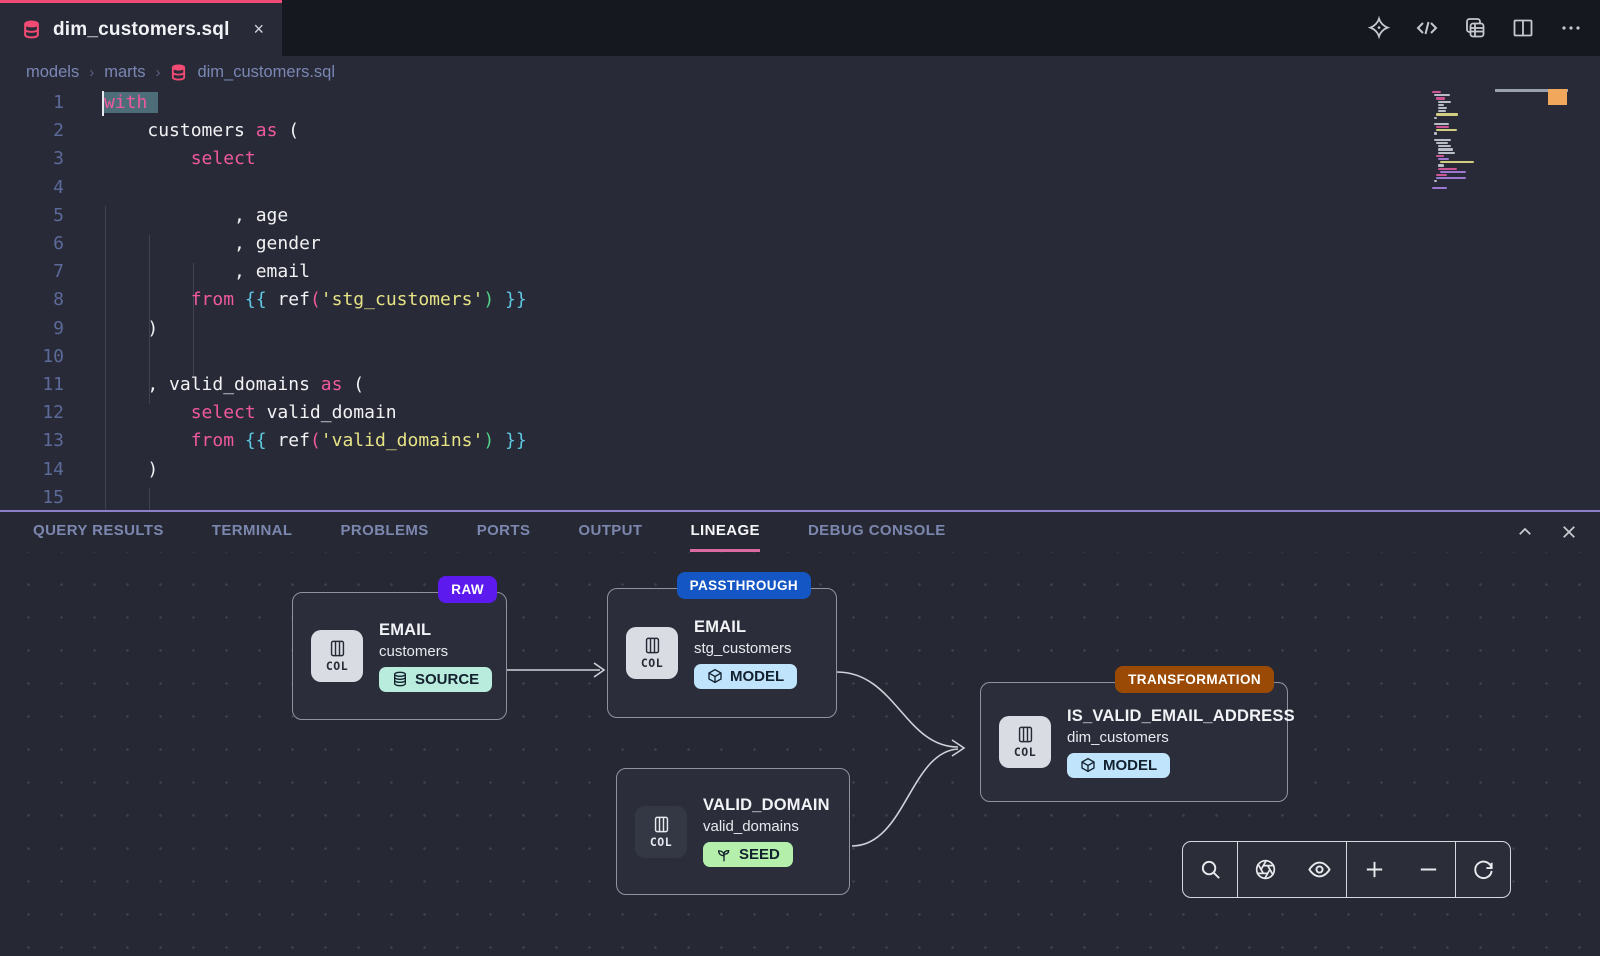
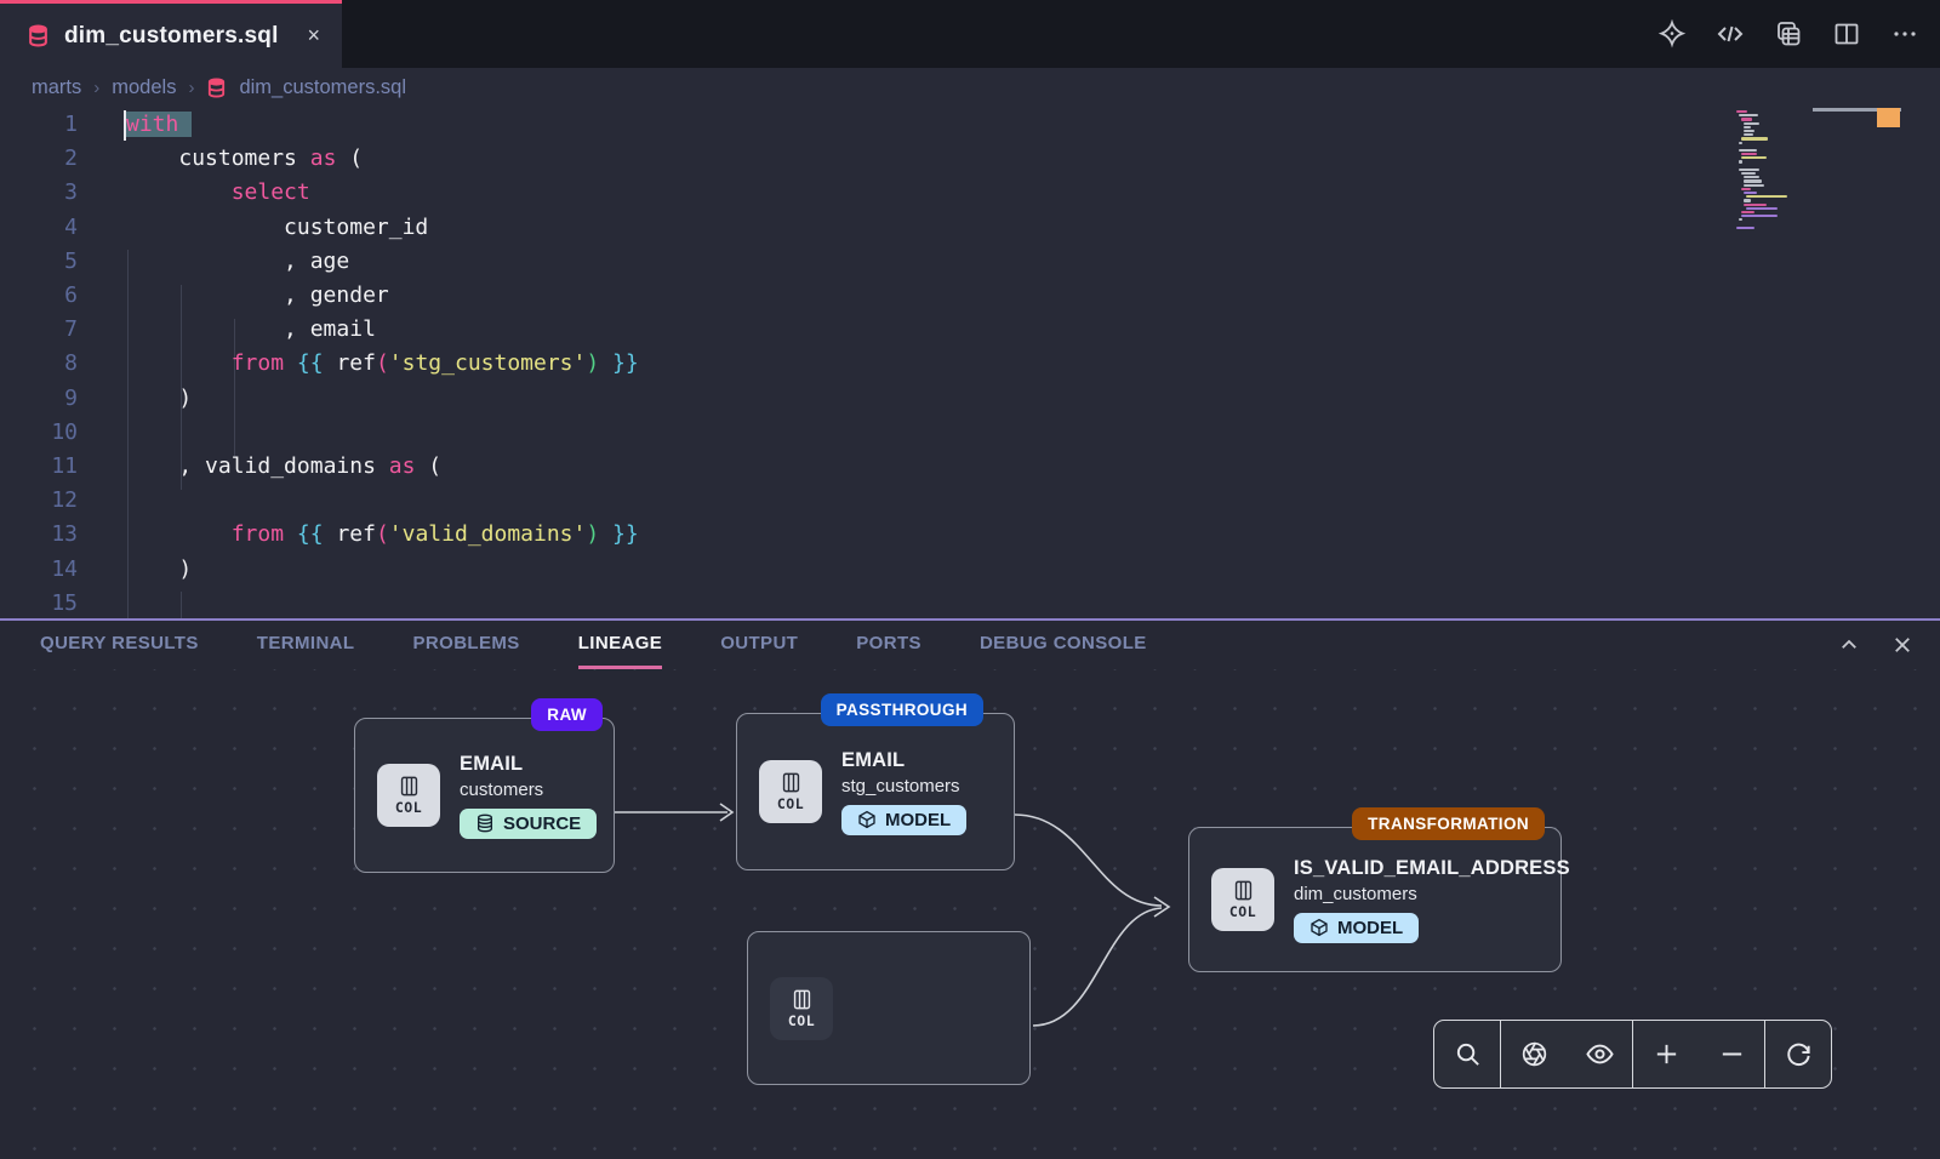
  dim_customers.sql
  ×
- models
+ marts
  ›
- marts
+ models
  ›
  dim_customers.sql
  1
  with
  2
  customers as (
  3
  select
  4
+ customer_id
  5
  , age
  6
  , gender
  7
  , email
  8
  from {{ ref('stg_customers') }}
  9
  )
  10
  11
  , valid_domains as (
  12
- select valid_domain
  13
  from {{ ref('valid_domains') }}
  14
  )
  15
  QUERY RESULTS
  TERMINAL
  PROBLEMS
- PORTS
+ LINEAGE
  OUTPUT
- LINEAGE
+ PORTS
  DEBUG CONSOLE
  RAW
  COL
  EMAIL
  customers
  SOURCE
  PASSTHROUGH
  COL
  EMAIL
  stg_customers
  MODEL
  COL
- VALID_DOMAIN
- valid_domains
- SEED
  TRANSFORMATION
  COL
  IS_VALID_EMAIL_ADDRESS
  dim_customers
  MODEL
